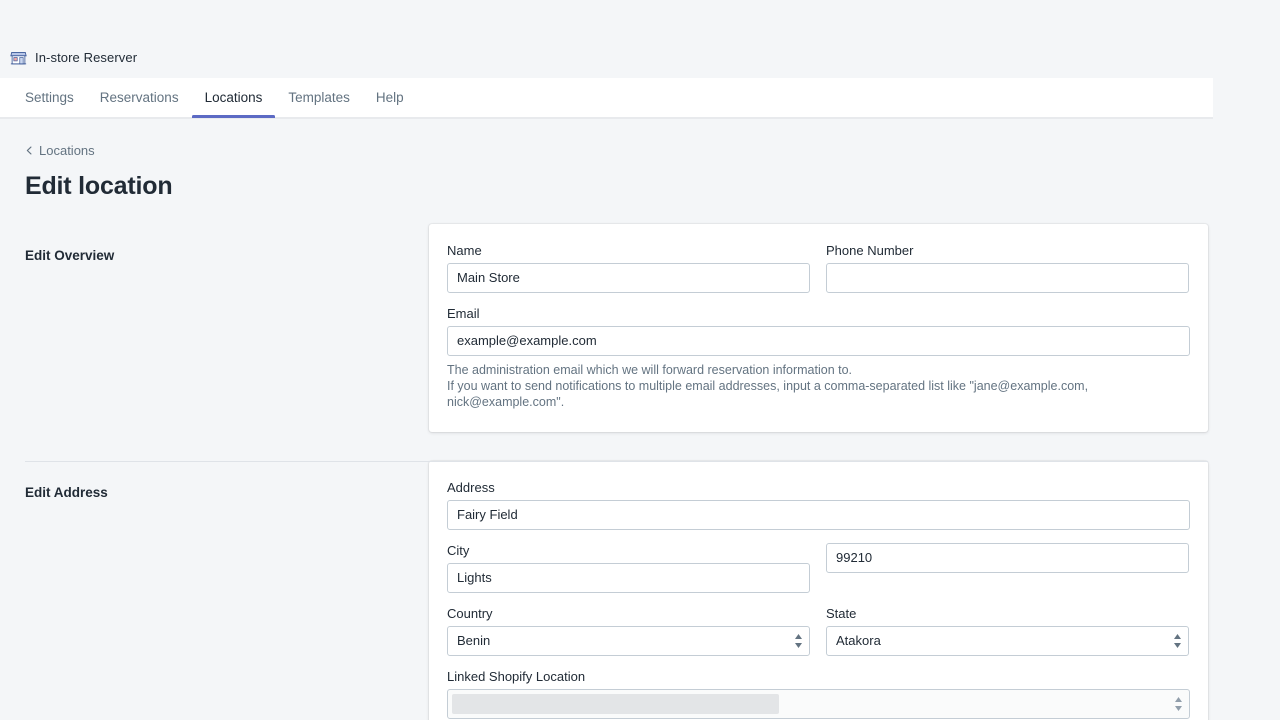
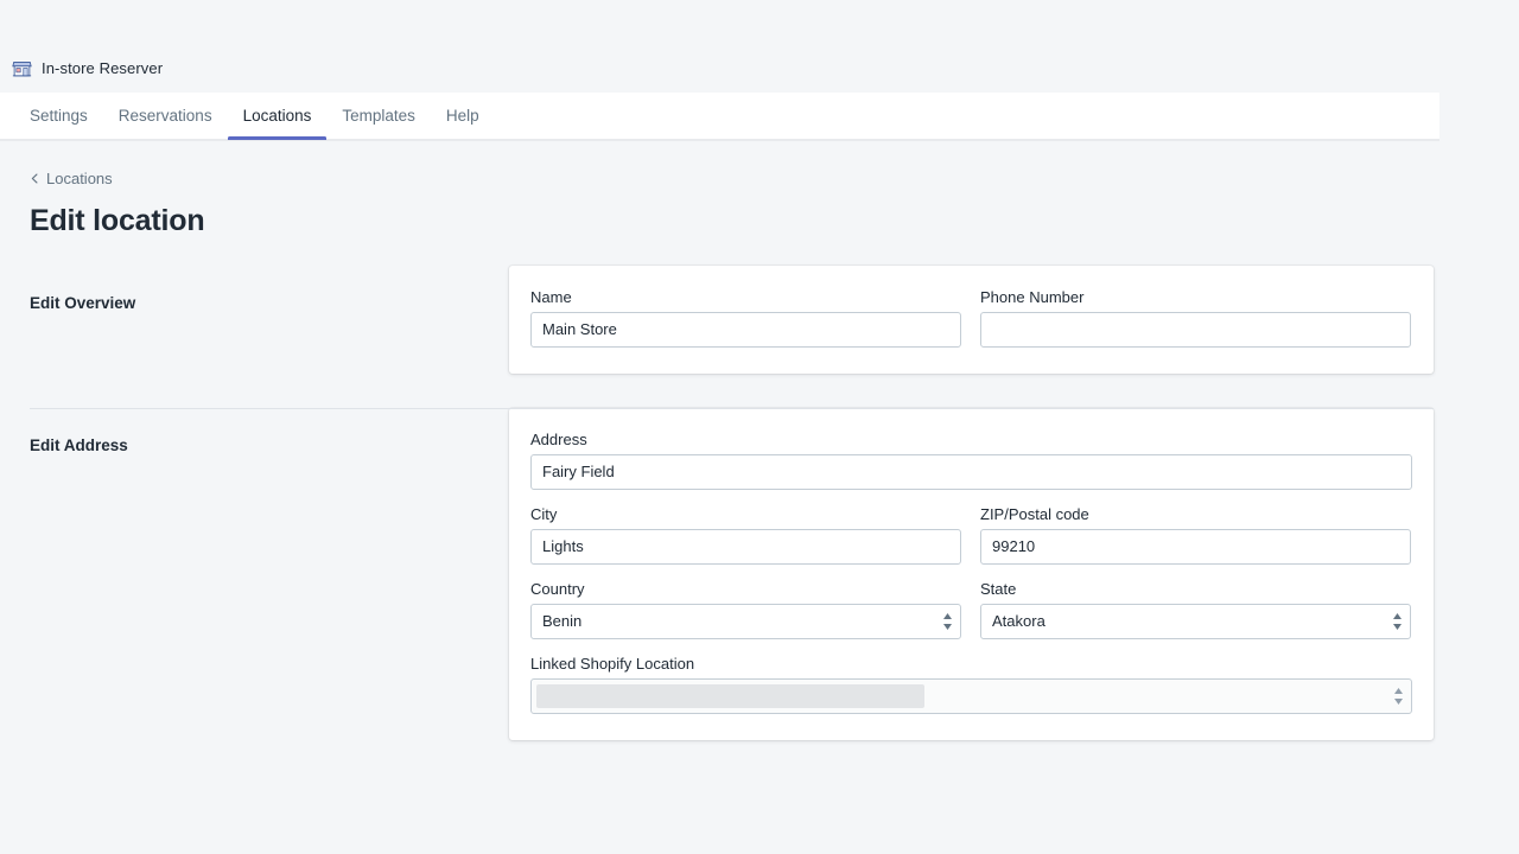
  In-store Reserver
  Settings
  Reservations
  Locations
  Templates
  Help
  Locations
  Edit location
  Edit Overview
  Name
  Main Store
  Phone Number
- Email
- example@example.com
- The administration email which we will forward reservation information to.
- If you want to send notifications to multiple email addresses, input a comma-separated list like "jane@example.com, nick@example.com".
  Edit Address
  Address
  Fairy Field
  City
  Lights
+ ZIP/Postal code
  99210
  Country
  Benin
  State
  Atakora
  Linked Shopify Location
